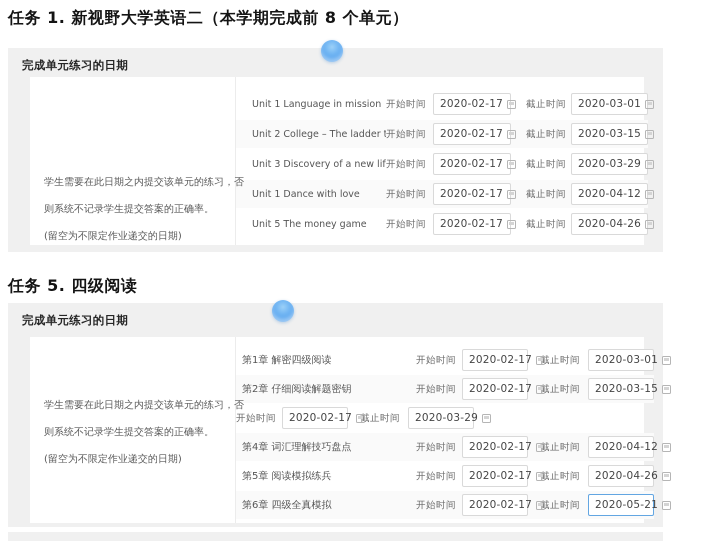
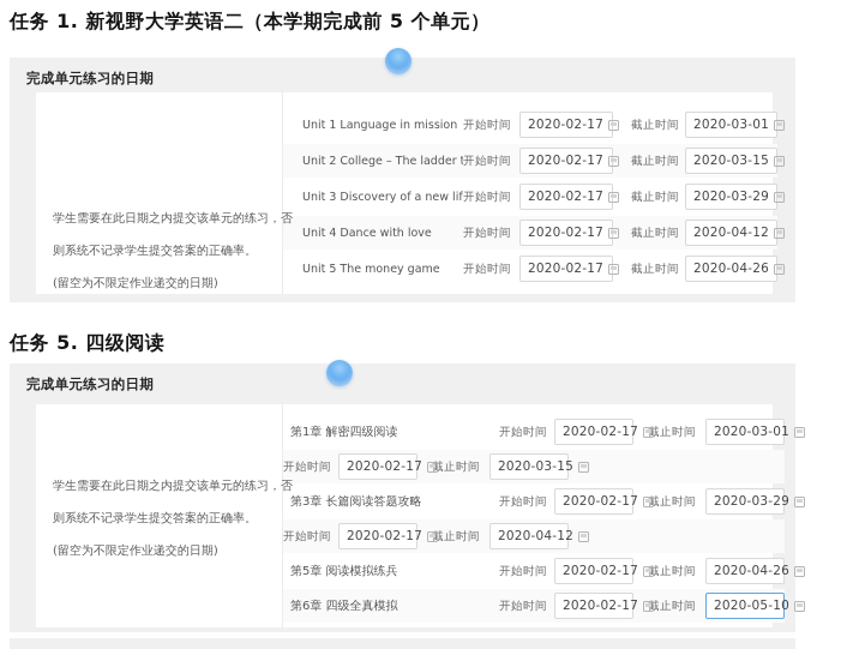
- 任务 1. 新视野大学英语二（本学期完成前 8 个单元）
+ 任务 1. 新视野大学英语二（本学期完成前 5 个单元）
  完成单元练习的日期
  学生需要在此日期之内提交该单元的练习，否
  则系统不记录学生提交答案的正确率。
  (留空为不限定作业递交的日期)
  Unit 1 Language in mission
  开始时间
  2020-02-17
  截止时间
  2020-03-01
  Unit 2 College – The ladder t
  开始时间
  2020-02-17
  截止时间
  2020-03-15
  Unit 3 Discovery of a new lif
  开始时间
  2020-02-17
  截止时间
  2020-03-29
- Unit 1 Dance with love
+ Unit 4 Dance with love
  开始时间
  2020-02-17
  截止时间
  2020-04-12
  Unit 5 The money game
  开始时间
  2020-02-17
  截止时间
  2020-04-26
  任务 5. 四级阅读
  完成单元练习的日期
  学生需要在此日期之内提交该单元的练习，否
  则系统不记录学生提交答案的正确率。
  (留空为不限定作业递交的日期)
  第1章 解密四级阅读
  开始时间
  2020-02-17
  止时间
  2020-03-01
- 第2章 仔细阅读解题密钥
  开始时间
  2020-02-17
  止时间
  2020-03-15
+ 第3章 长篇阅读答题攻略
  开始时间
  2020-02-17
  止时间
  2020-03-29
- 第4章 词汇理解技巧盘点
  开始时间
  2020-02-17
  止时间
  2020-04-12
  第5章 阅读模拟练兵
  开始时间
  2020-02-17
  止时间
  2020-04-26
  第6章 四级全真模拟
  开始时间
  2020-02-17
  止时间
- 2020-05-21
+ 2020-05-10
